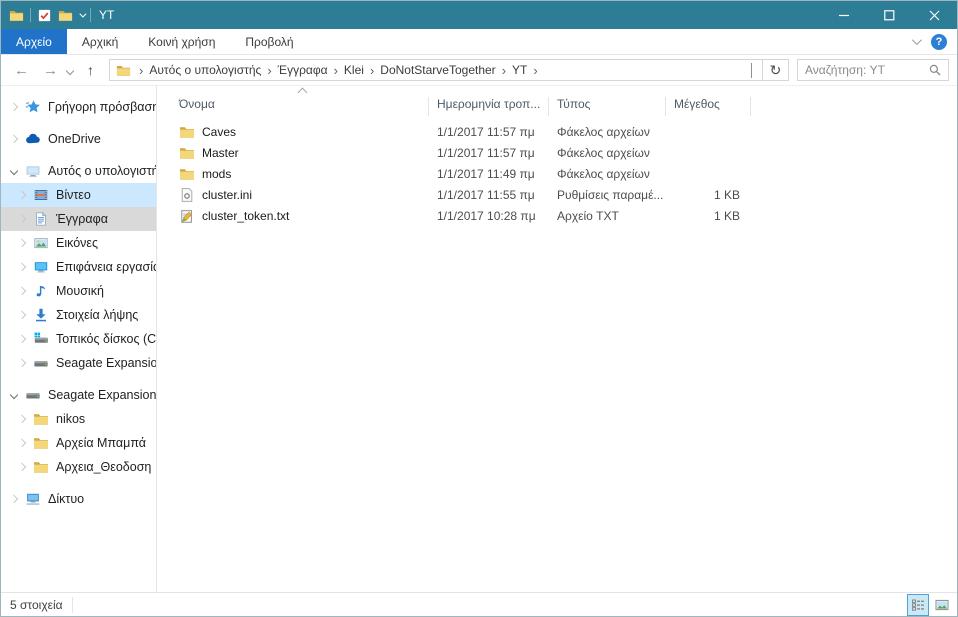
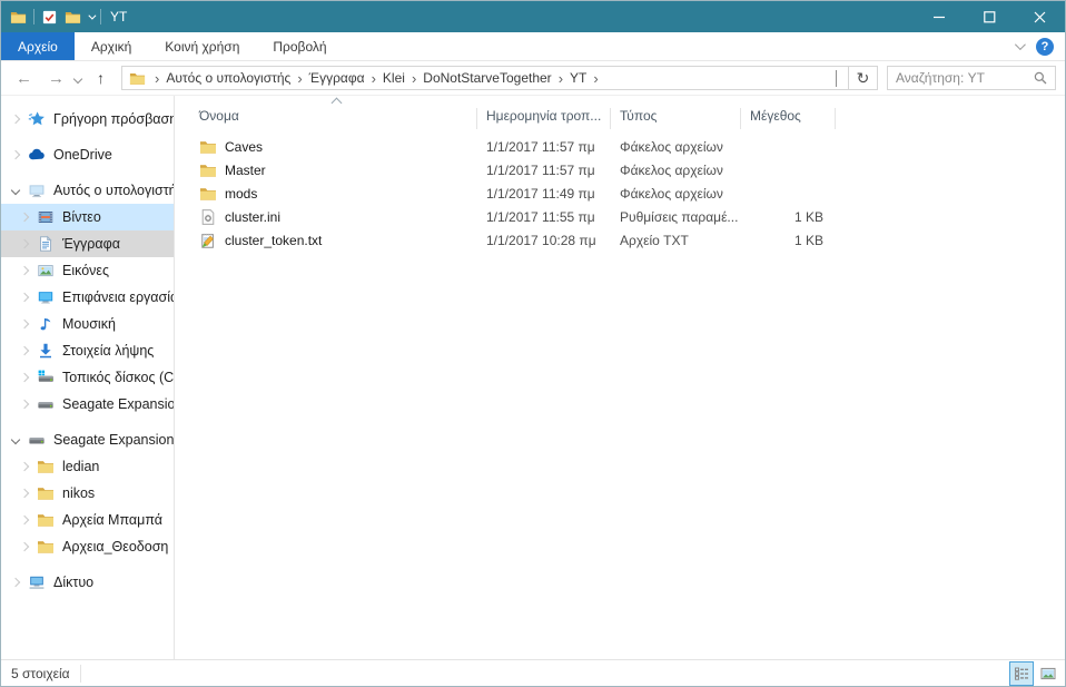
  YT
  Αρχείο
  Αρχική
  Κοινή χρήση
  Προβολή
  ?
  ←
  →
  ↑
  ›
  Αυτός ο υπολογιστής
  ›
  Έγγραφα
  ›
  Klei
  ›
  DoNotStarveTogether
  ›
  YT
  ›
  ↻
  Αναζήτηση: YT
  Γρήγορη πρόσβαση
  OneDrive
  Αυτός ο υπολογιστή
  Βίντεο
  Έγγραφα
  Εικόνες
  Επιφάνεια εργασί
  Μουσική
  Στοιχεία λήψης
  Τοπικός δίσκος (C
  Seagate Expansio
  Seagate Expansion
+ ledian
  nikos
  Αρχεία Μπαμπά
  Αρχεια_Θεοδοση
  Δίκτυο
  Όνομα
  Ημερομηνία τροπ...
  Τύπος
  Μέγεθος
  Caves
  1/1/2017 11:57 πμ
  Φάκελος αρχείων
  Master
  1/1/2017 11:57 πμ
  Φάκελος αρχείων
  mods
  1/1/2017 11:49 πμ
  Φάκελος αρχείων
  cluster.ini
  1/1/2017 11:55 πμ
  Ρυθμίσεις παραμέ...
  1 KB
  cluster_token.txt
  1/1/2017 10:28 πμ
  Αρχείο TXT
  1 KB
  5 στοιχεία
